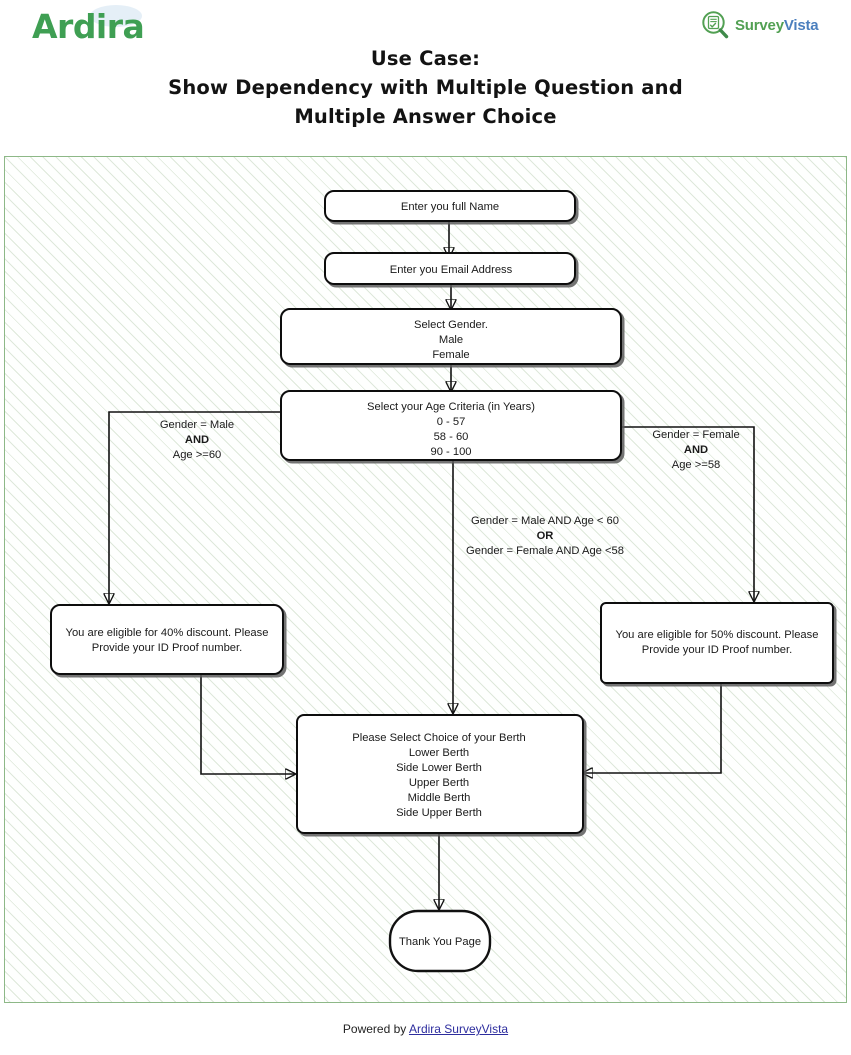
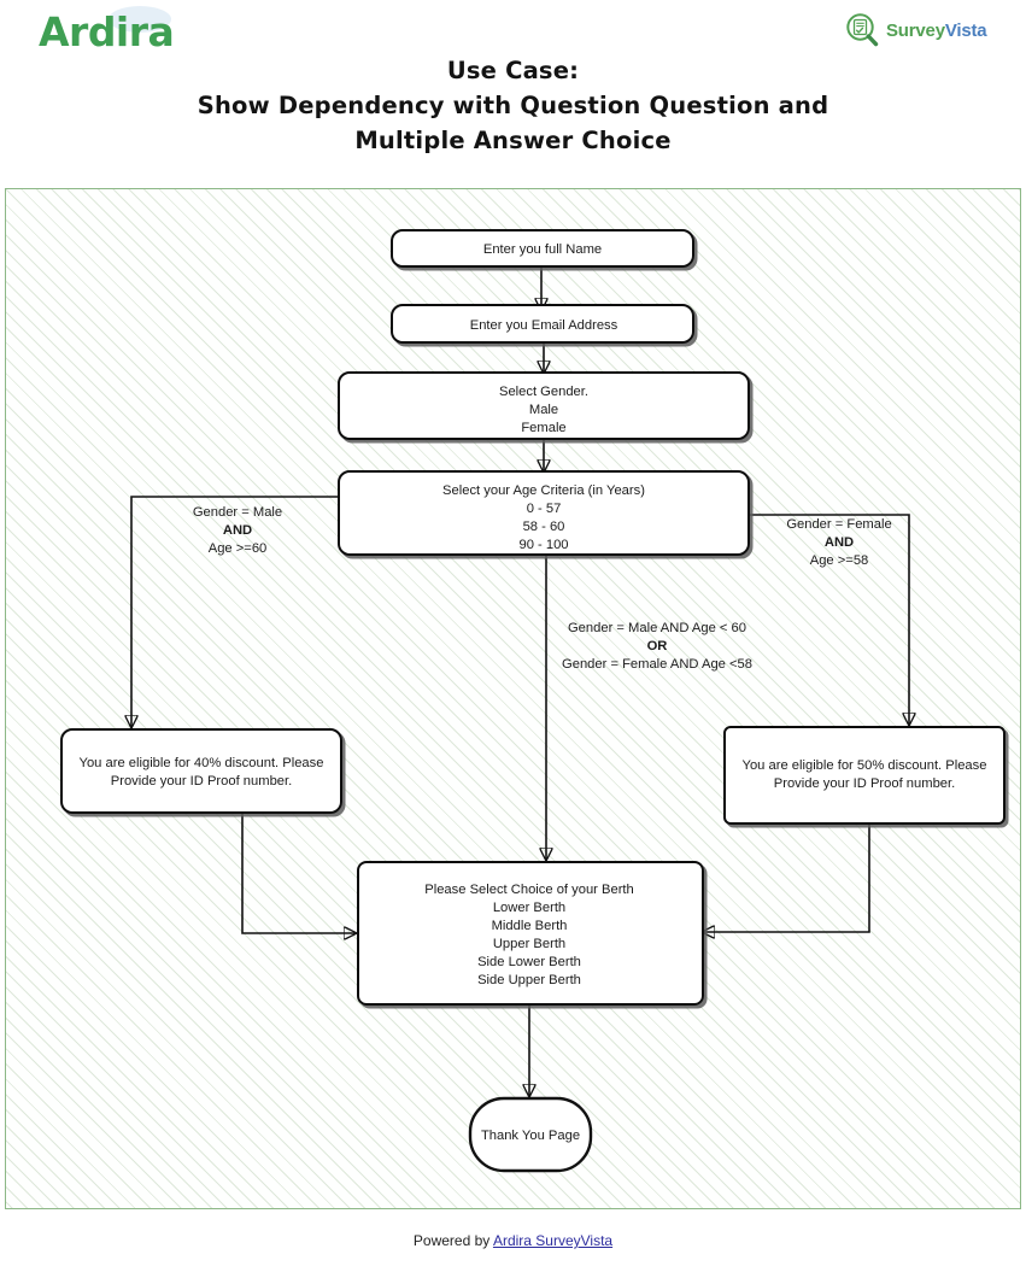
  Ardira
  SurveyVista
  Use Case:
- Show Dependency with Multiple Question and
+ Show Dependency with Question Question and
  Multiple Answer Choice
  Gender = Male
  AND
  Age >=60
  Gender = Female
  AND
  Age >=58
  Gender = Male AND Age < 60
  OR
  Gender = Female AND Age <58
  Enter you full Name
  Enter you Email Address
  Select Gender.
  Male
  Female
  Select your Age Criteria (in Years)
  0 - 57
  58 - 60
  90 - 100
  You are eligible for 40% discount. Please
  Provide your ID Proof number.
  You are eligible for 50% discount. Please
  Provide your ID Proof number.
  Please Select Choice of your Berth
  Lower Berth
- Side Lower Berth
+ Middle Berth
  Upper Berth
- Middle Berth
+ Side Lower Berth
  Side Upper Berth
  Thank You Page
  Powered by Ardira SurveyVista
